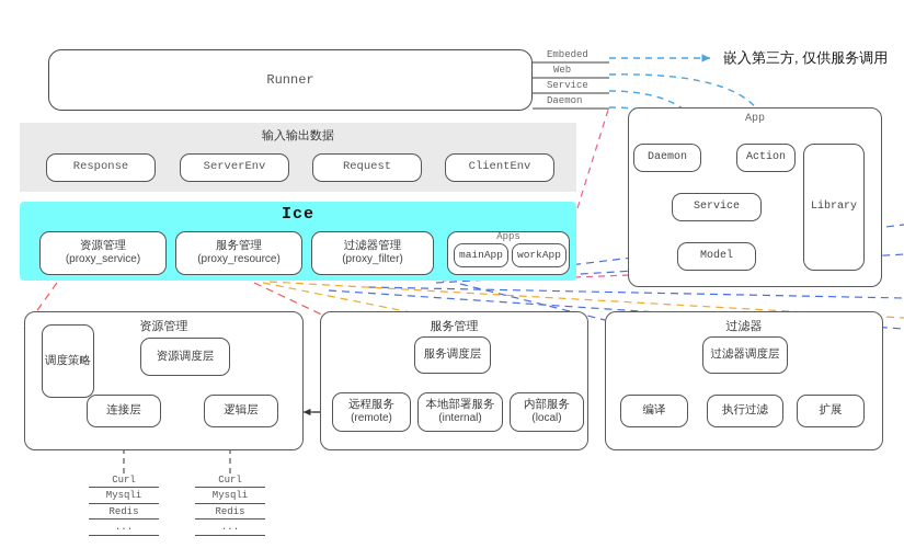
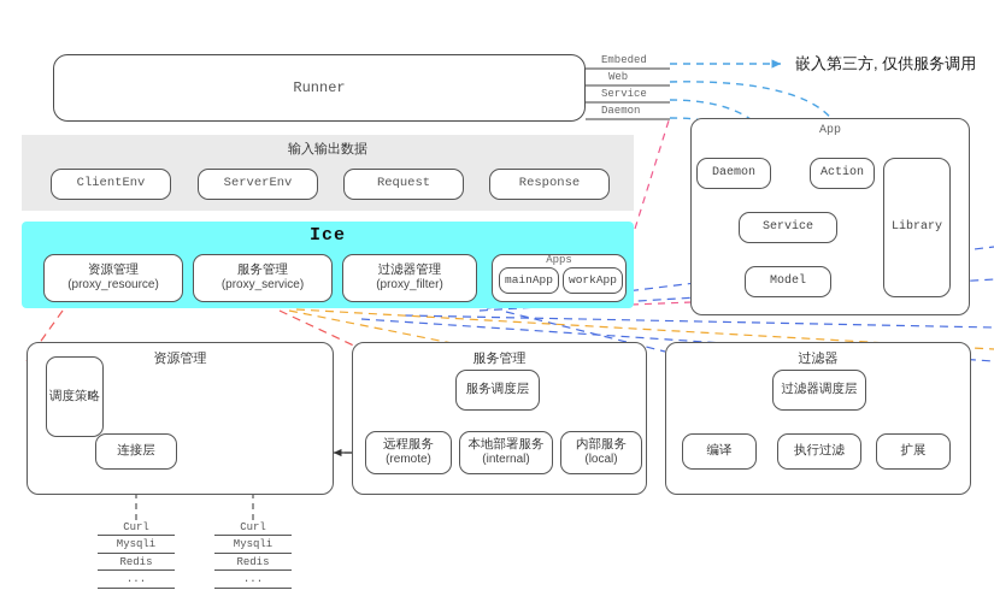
  Runner
  Embeded
  Web
  Service
  Daemon
  嵌入第三方, 仅供服务调用
  输入输出数据
- Response
+ ClientEnv
  ServerEnv
  Request
- ClientEnv
+ Response
  Ice
  资源管理
- (proxy_service)
+ (proxy_resource)
  服务管理
- (proxy_resource)
+ (proxy_service)
  过滤器管理
  (proxy_filter)
  Apps
  mainApp
  workApp
  App
  Daemon
  Action
  Service
  Model
  Library
  资源管理
  调度策略
- 资源调度层
  连接层
- 逻辑层
  Curl
  Mysqli
  Redis
  ...
  Curl
  Mysqli
  Redis
  ...
  服务管理
  服务调度层
  远程服务
  (remote)
  本地部署服务
  (internal)
  内部服务
  (local)
  过滤器
  过滤器调度层
  编译
  执行过滤
  扩展
